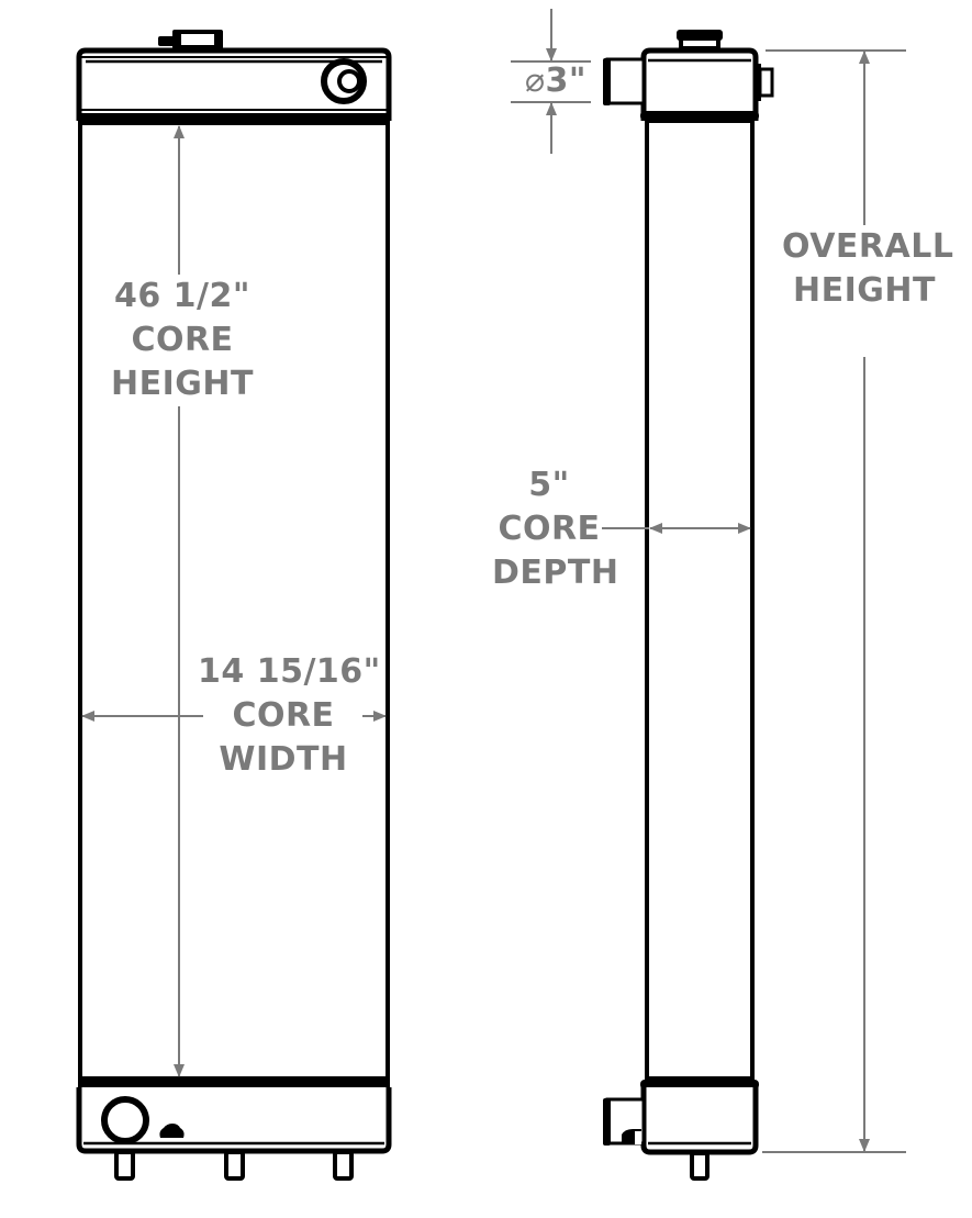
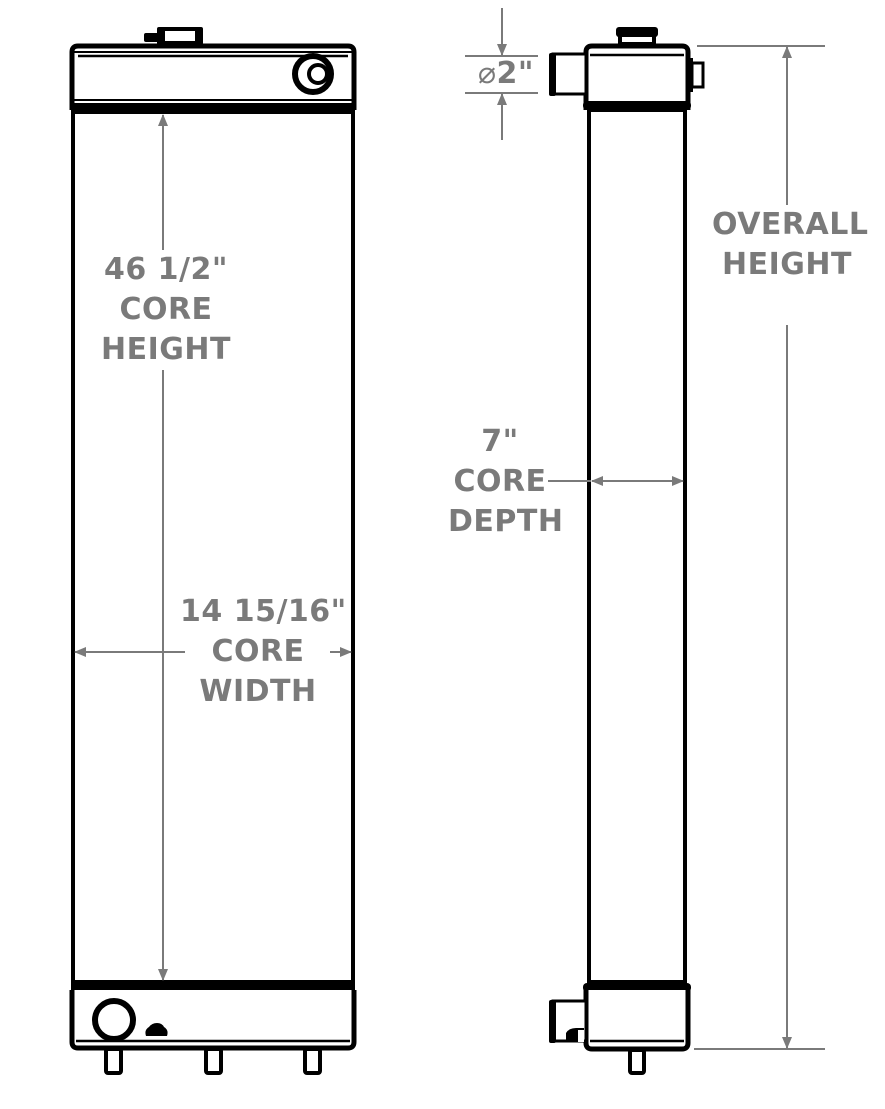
  46 1/2"
  CORE
  HEIGHT
  14 15/16"
  CORE
  WIDTH
- ⌀3"
+ ⌀2"
- 5"
+ 7"
  CORE
  DEPTH
  OVERALL
  HEIGHT
